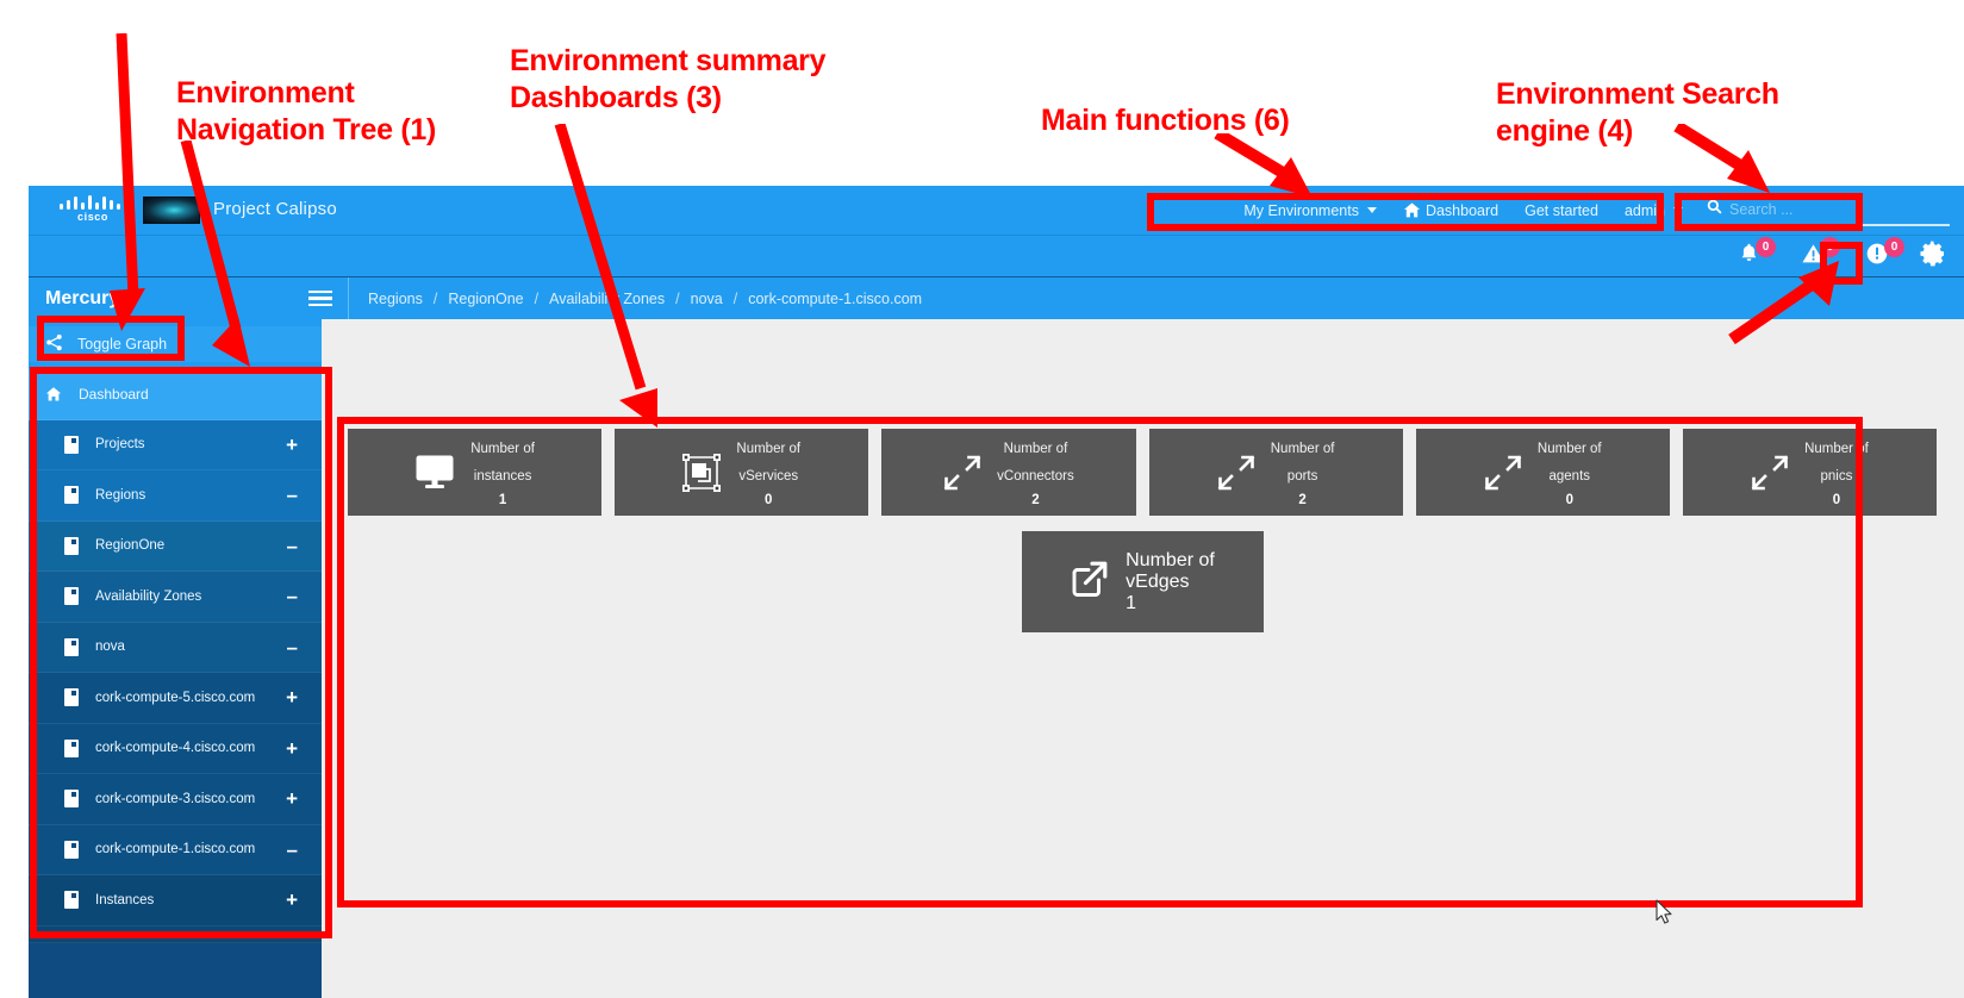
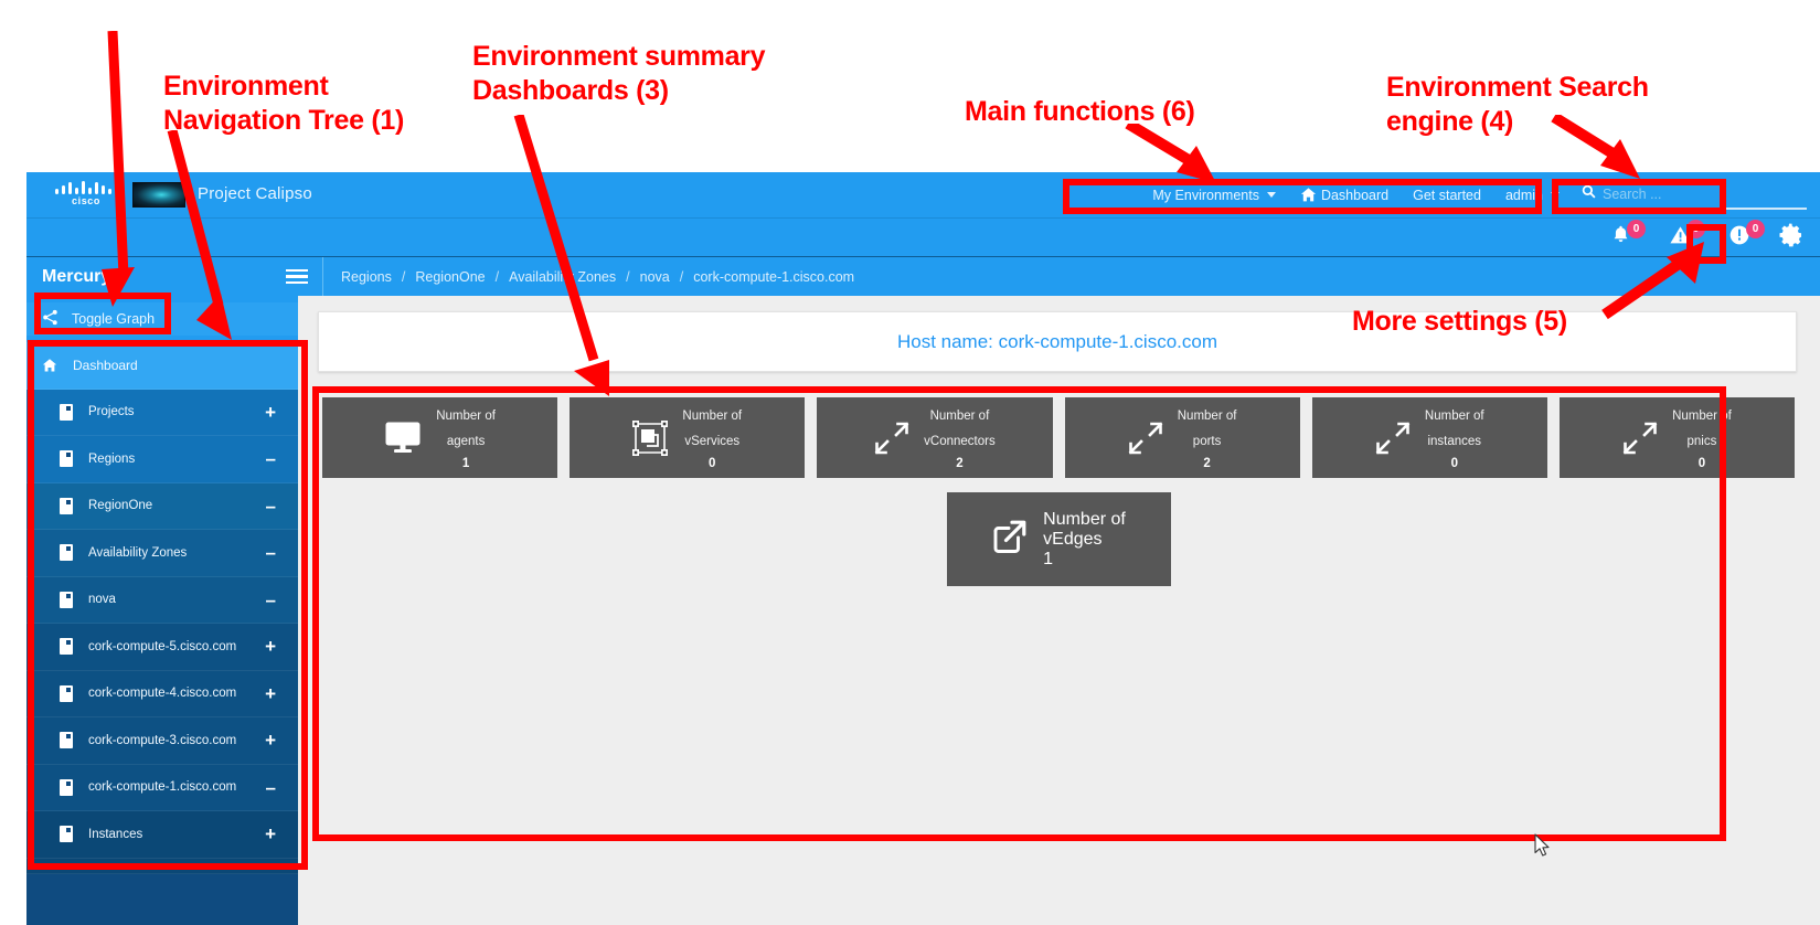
  cisco
  Project Calipso
  My Environments
  Dashboard
  Get started
  admin
  Search ...
  0
  0
  0
  Mercur
  Regions
  /
  RegionOne
  /
  Availabili Zones
  /
  nova
  /
  cork-compute-1.cisco.com
  Toggle Graph
  Dashboard
  Projects
  +
  Regions
  –
  RegionOne
  –
  Availability Zones
  –
  nova
  –
  cork-compute-5.cisco.com
  +
  cork-compute-4.cisco.com
  +
  cork-compute-3.cisco.com
  +
  cork-compute-1.cisco.com
  –
  Instances
  +
+ Host name: cork-compute-1.cisco.com
  Number of
- instances
+ agents
  1
  Number of
  vServices
  0
  Number of
  vConnectors
  2
  Number of
  ports
  2
  Number of
- agents
+ instances
  0
  Number of
  pnics
  0
  Number of
  vEdges
  1
  Environment
  Navigation Tree (1)
  Environment summary
  Dashboards (3)
  Main functions (6)
  Environment Search
  engine (4)
+ More settings (5)
